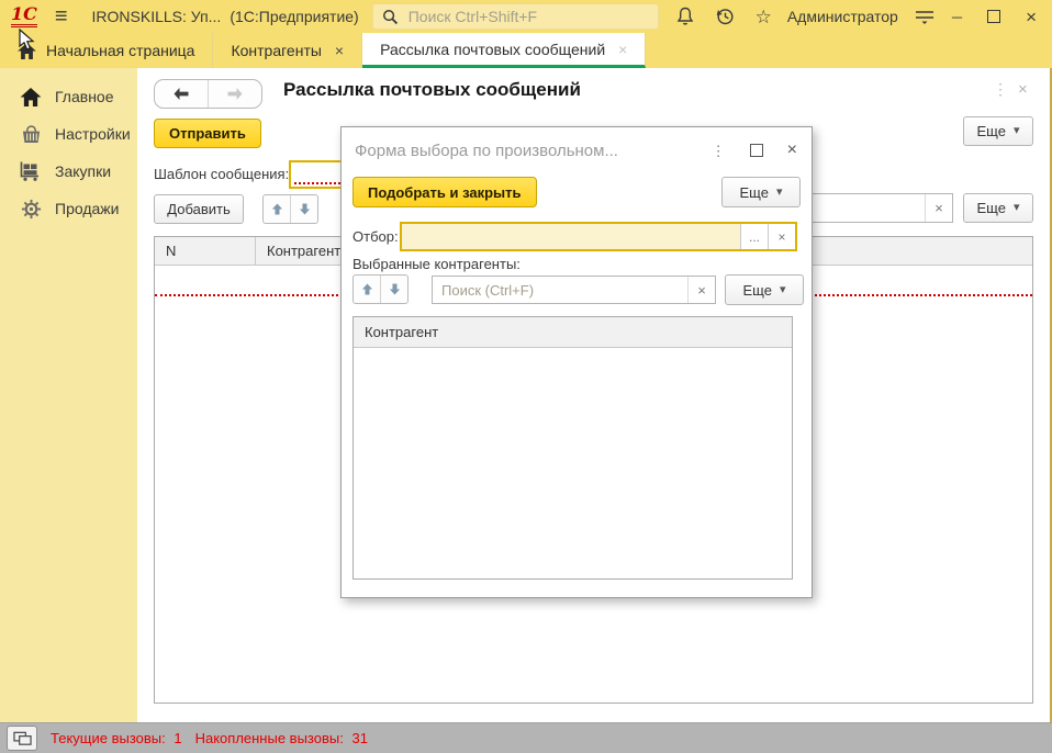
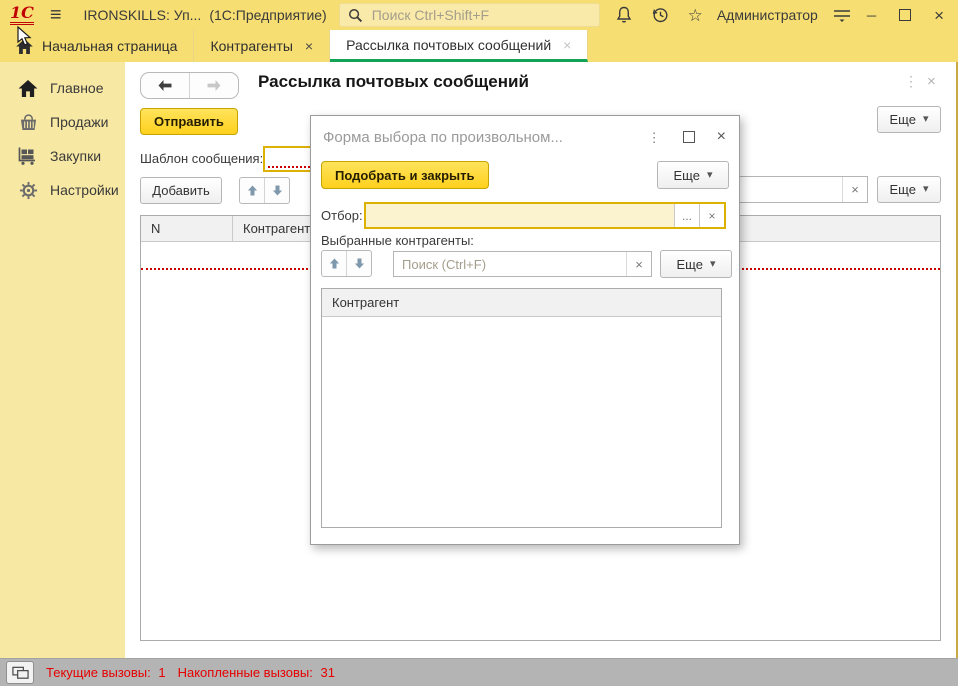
  1С
  ≡
  IRONSKILLS: Уп...
  (1С:Предприятие)
  Поиск Ctrl+Shift+F
  ☆
  Администратор
  ─
  ×
  Начальная страница
  Контрагенты
  ×
  Рассылка почтовых сообщений
  ×
  Главное
- Настройки
+ Продажи
  Закупки
- Продажи
+ Настройки
  Рассылка почтовых сообщений
  ⋮
  ×
  Отправить
  Еще
  ▾
  Шаблон сообщения:
  Добавить
  ×
  Еще
  ▾
  N
  Контрагент
  Форма выбора по произвольном...
  ⋮
  ×
  Подобрать и закрыть
  Еще
  ▾
  Отбор:
  ...
  ×
  Выбранные контрагенты:
  Поиск (Ctrl+F)
  ×
  Еще
  ▾
  Контрагент
  Текущие вызовы: 1
  Накопленные вызовы: 31
